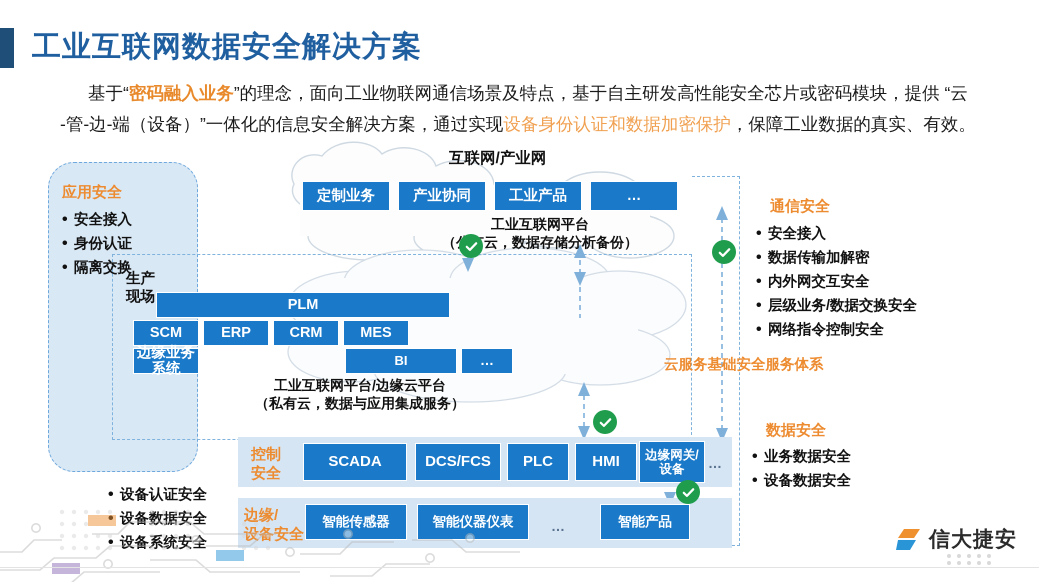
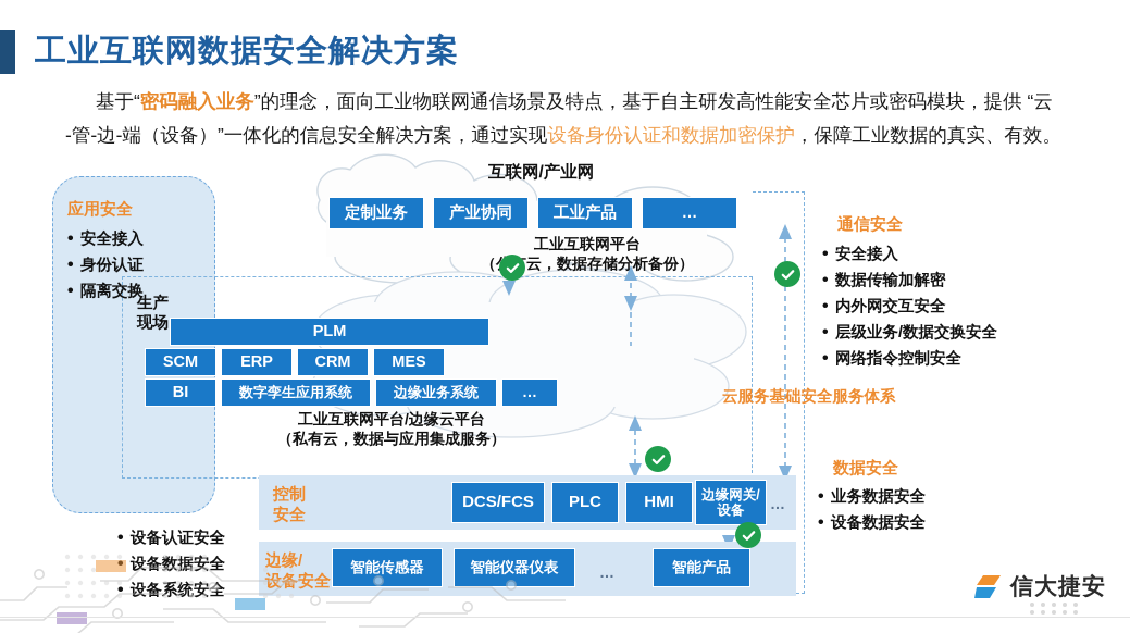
  工业互联网数据安全解决方案
  基于“密码融入业务”的理念，面向工业物联网通信场景及特点，基于自主研发高性能安全芯片或密码模块，提供 “云
  -管-边-端（设备）”一体化的信息安全解决方案，通过实现设备身份认证和数据加密保护，保障工业数据的真实、有效。
  互联网/产业网
  定制业务
  产业协同
  工业产品
  …
  工业互联网平台
  （云，数据存储分析备份）
  生产
  现场
  PLM
  SCM
  ERP
  CRM
  MES
- 边缘业务系统
+ BI
+ 数字孪生应用系统
- BI
+ 边缘业务系统
  …
  工业互联网平台/边缘云平台
  （私有云，数据与应用集成服务）
  云服务基础安全服务体系
  控制
  安全
- SCADA
  DCS/FCS
  PLC
  HMI
  边缘网关/
  设备
  …
  边缘/
  设备安全
  智能传感器
  智能仪器仪表
  …
  智能产品
  应用安全
  •
  安全接入
  •
  身份认证
  •
  隔离交换
  通信安全
  •
  安全接入
  •
  数据传输加解密
  •
  内外网交互安全
  •
  层级业务/数据交换安全
  •
  网络指令控制安全
  数据安全
  •
  业务数据安全
  •
  设备数据安全
  •
  设备认证安全
  •
  设备数据安全
  •
  设备系统安全
  信大捷安
